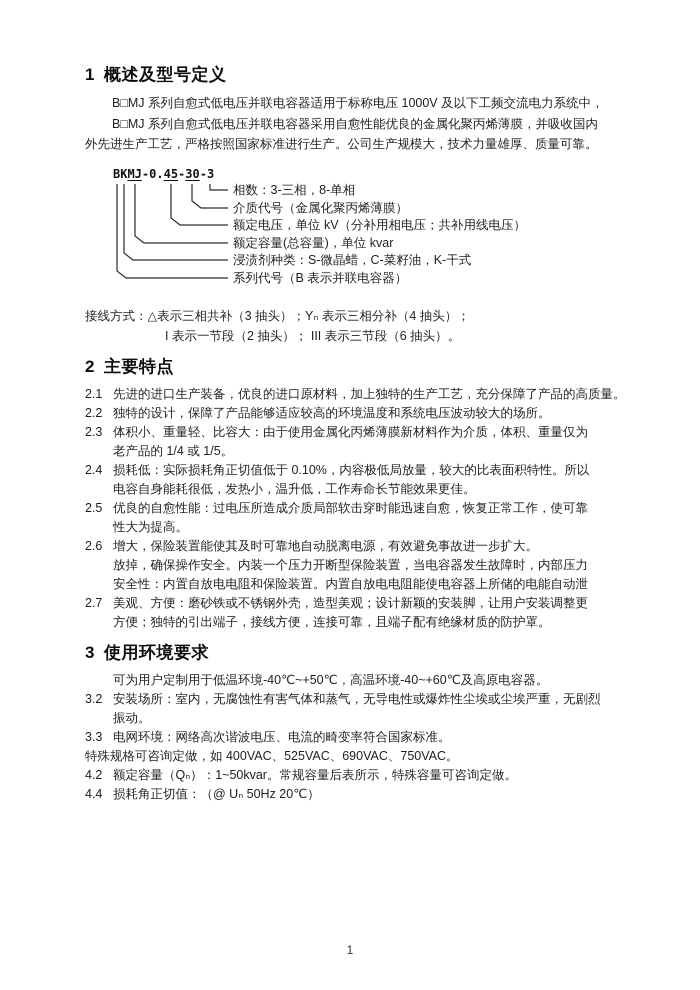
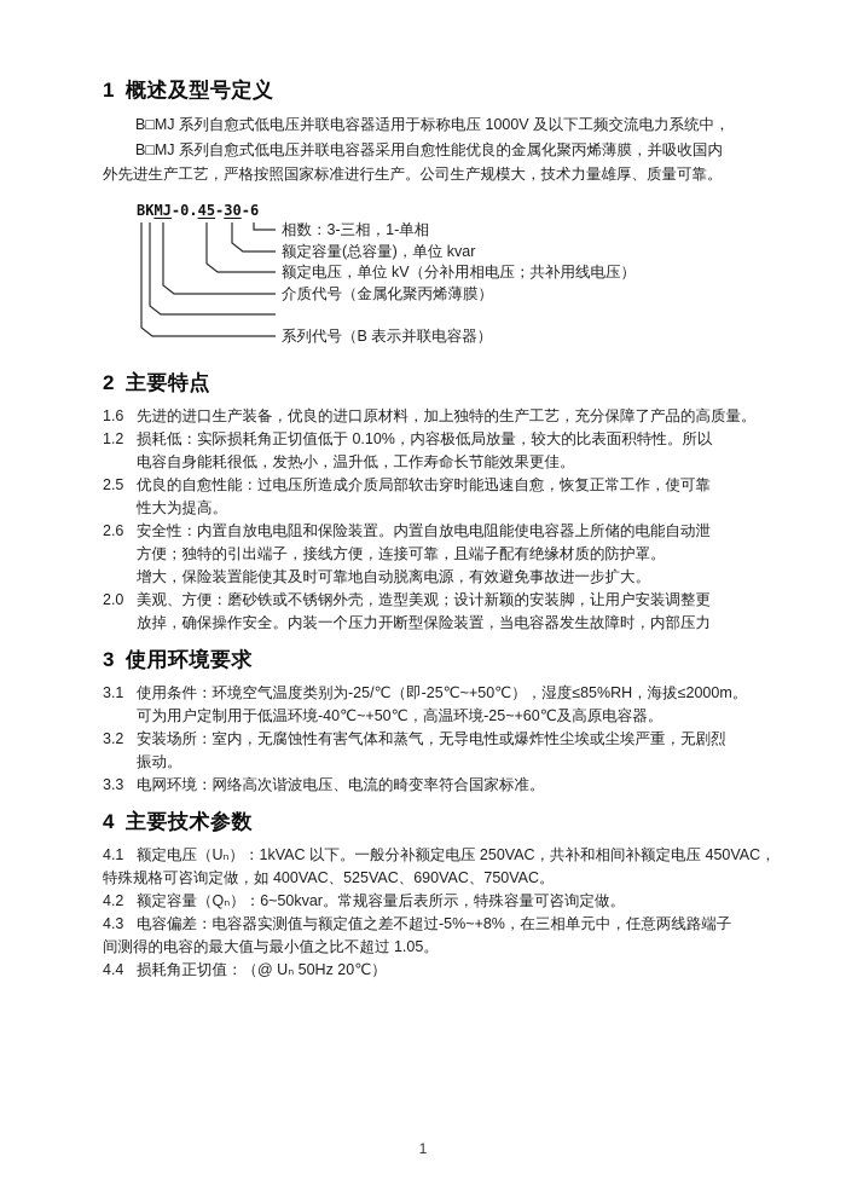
  1 概述及型号定义
  B□MJ 系列自愈式低电压并联电容器适用于标称电压 1000V 及以下工频交流电力系统中，
  B□MJ 系列自愈式低电压并联电容器采用自愈性能优良的金属化聚丙烯薄膜，并吸收国内
  外先进生产工艺，严格按照国家标准进行生产。公司生产规模大，技术力量雄厚、质量可靠。
- BKMJ-0.45-30-3
+ BKMJ-0.45-30-6
- 相数：3-三相，8-单相
+ 相数：3-三相，1-单相
- 介质代号（金属化聚丙烯薄膜）
+ 额定容量(总容量)，单位 kvar
  额定电压，单位 kV（分补用相电压；共补用线电压）
- 额定容量(总容量)，单位 kvar
+ 介质代号（金属化聚丙烯薄膜）
- 浸渍剂种类：S-微晶蜡，C-菜籽油，K-干式
  系列代号（B 表示并联电容器）
- 接线方式：△表示三相共补（3 抽头）；Yₙ 表示三相分补（4 抽头）；
- I 表示一节段（2 抽头）； III 表示三节段（6 抽头）。
  2 主要特点
- 2.1 先进的进口生产装备，优良的进口原材料，加上独特的生产工艺，充分保障了产品的高质量。
+ 1.6 先进的进口生产装备，优良的进口原材料，加上独特的生产工艺，充分保障了产品的高质量。
- 2.2 独特的设计，保障了产品能够适应较高的环境温度和系统电压波动较大的场所。
- 2.3 体积小、重量轻、比容大：由于使用金属化丙烯薄膜新材料作为介质，体积、重量仅为
- 老产品的 1/4 或 1/5。
- 2.4 损耗低：实际损耗角正切值低于 0.10%，内容极低局放量，较大的比表面积特性。所以
+ 1.2 损耗低：实际损耗角正切值低于 0.10%，内容极低局放量，较大的比表面积特性。所以
  电容自身能耗很低，发热小，温升低，工作寿命长节能效果更佳。
  2.5 优良的自愈性能：过电压所造成介质局部软击穿时能迅速自愈，恢复正常工作，使可靠
  性大为提高。
- 2.6 增大，保险装置能使其及时可靠地自动脱离电源，有效避免事故进一步扩大。
+ 2.6 安全性：内置自放电电阻和保险装置。内置自放电电阻能使电容器上所储的电能自动泄
- 放掉，确保操作安全。内装一个压力开断型保险装置，当电容器发生故障时，内部压力
+ 方便；独特的引出端子，接线方便，连接可靠，且端子配有绝缘材质的防护罩。
- 安全性：内置自放电电阻和保险装置。内置自放电电阻能使电容器上所储的电能自动泄
+ 增大，保险装置能使其及时可靠地自动脱离电源，有效避免事故进一步扩大。
- 2.7 美观、方便：磨砂铁或不锈钢外壳，造型美观；设计新颖的安装脚，让用户安装调整更
+ 2.0 美观、方便：磨砂铁或不锈钢外壳，造型美观；设计新颖的安装脚，让用户安装调整更
- 方便；独特的引出端子，接线方便，连接可靠，且端子配有绝缘材质的防护罩。
+ 放掉，确保操作安全。内装一个压力开断型保险装置，当电容器发生故障时，内部压力
  3 使用环境要求
+ 3.1 使用条件：环境空气温度类别为-25/℃（即-25℃~+50℃），湿度≤85%RH，海拔≤2000m。
- 可为用户定制用于低温环境-40℃~+50℃，高温环境-40~+60℃及高原电容器。
+ 可为用户定制用于低温环境-40℃~+50℃，高温环境-25~+60℃及高原电容器。
  3.2 安装场所：室内，无腐蚀性有害气体和蒸气，无导电性或爆炸性尘埃或尘埃严重，无剧烈
  振动。
  3.3 电网环境：网络高次谐波电压、电流的畸变率符合国家标准。
+ 4 主要技术参数
+ 4.1 额定电压（Uₙ）：1kVAC 以下。一般分补额定电压 250VAC，共补和相间补额定电压 450VAC，
  特殊规格可咨询定做，如 400VAC、525VAC、690VAC、750VAC。
- 4.2 额定容量（Qₙ）：1~50kvar。常规容量后表所示，特殊容量可咨询定做。
+ 4.2 额定容量（Qₙ）：6~50kvar。常规容量后表所示，特殊容量可咨询定做。
+ 4.3 电容偏差：电容器实测值与额定值之差不超过-5%~+8%，在三相单元中，任意两线路端子
+ 间测得的电容的最大值与最小值之比不超过 1.05。
  4.4 损耗角正切值：（@ Uₙ 50Hz 20℃）
  1
